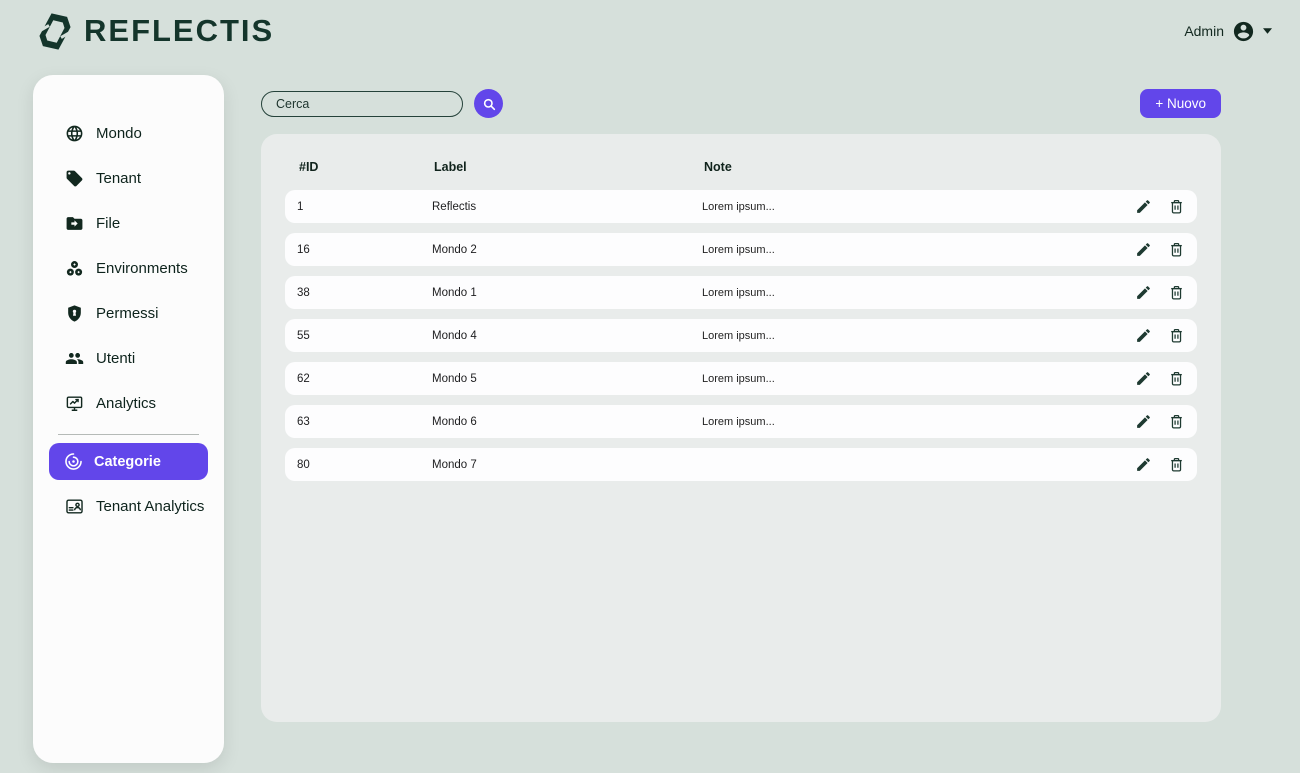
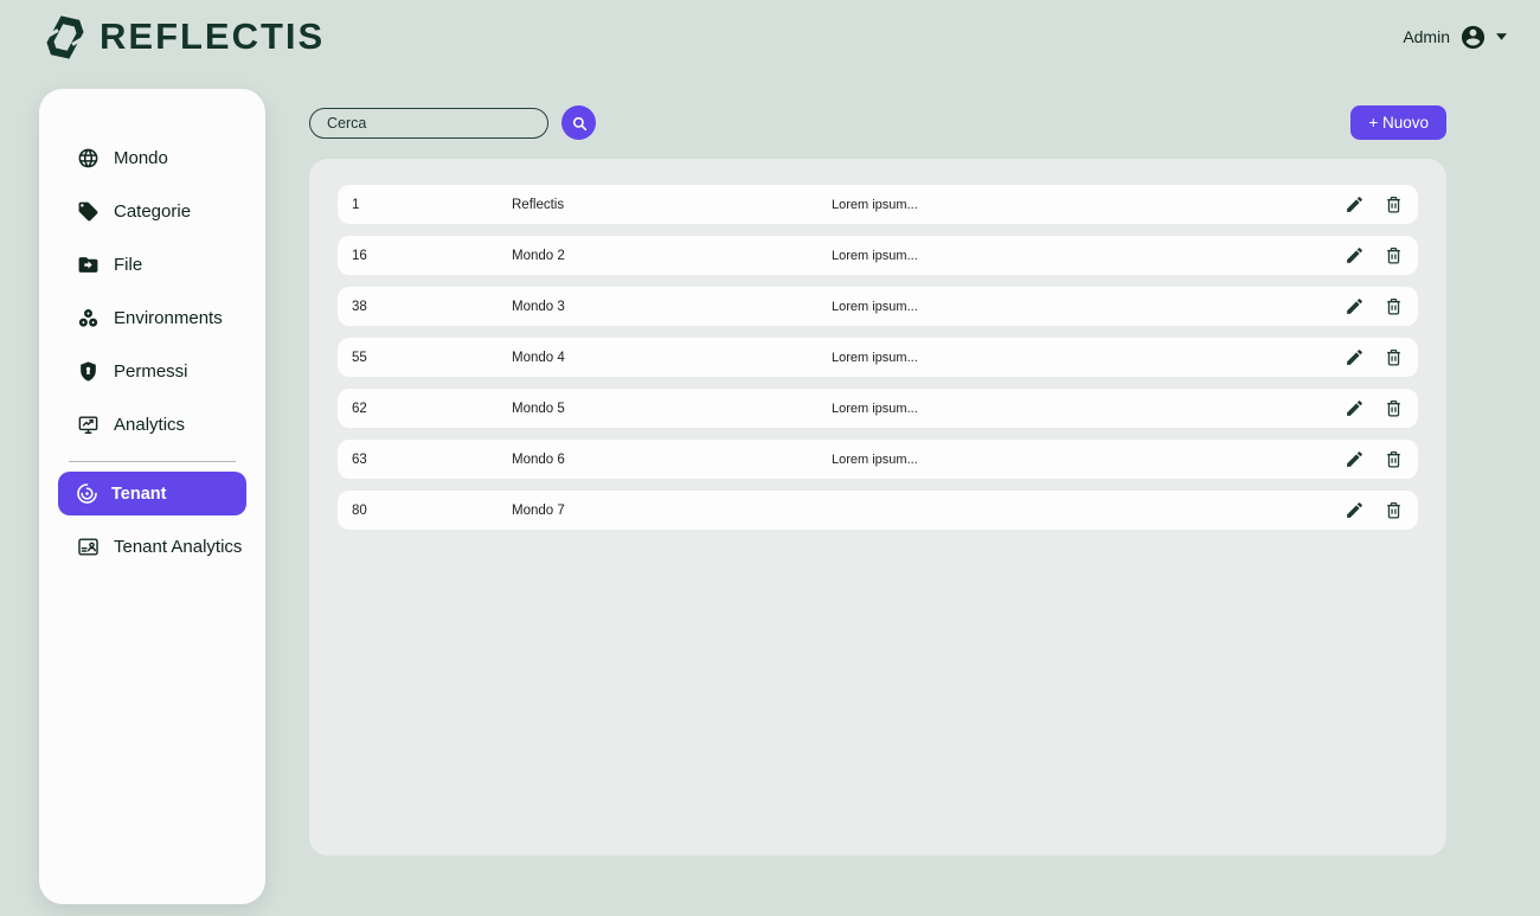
  REFLECTIS
  Admin
  Mondo
- Tenant
+ Categorie
  File
  Environments
  Permessi
- Utenti
  Analytics
- Categorie
+ Tenant
  Tenant Analytics
  Cerca
  + Nuovo
- #ID
- Label
- Note
  1
  Reflectis
  Lorem ipsum...
  16
  Mondo 2
  Lorem ipsum...
  38
- Mondo 1
+ Mondo 3
  Lorem ipsum...
  55
  Mondo 4
  Lorem ipsum...
  62
  Mondo 5
  Lorem ipsum...
  63
  Mondo 6
  Lorem ipsum...
  80
  Mondo 7
